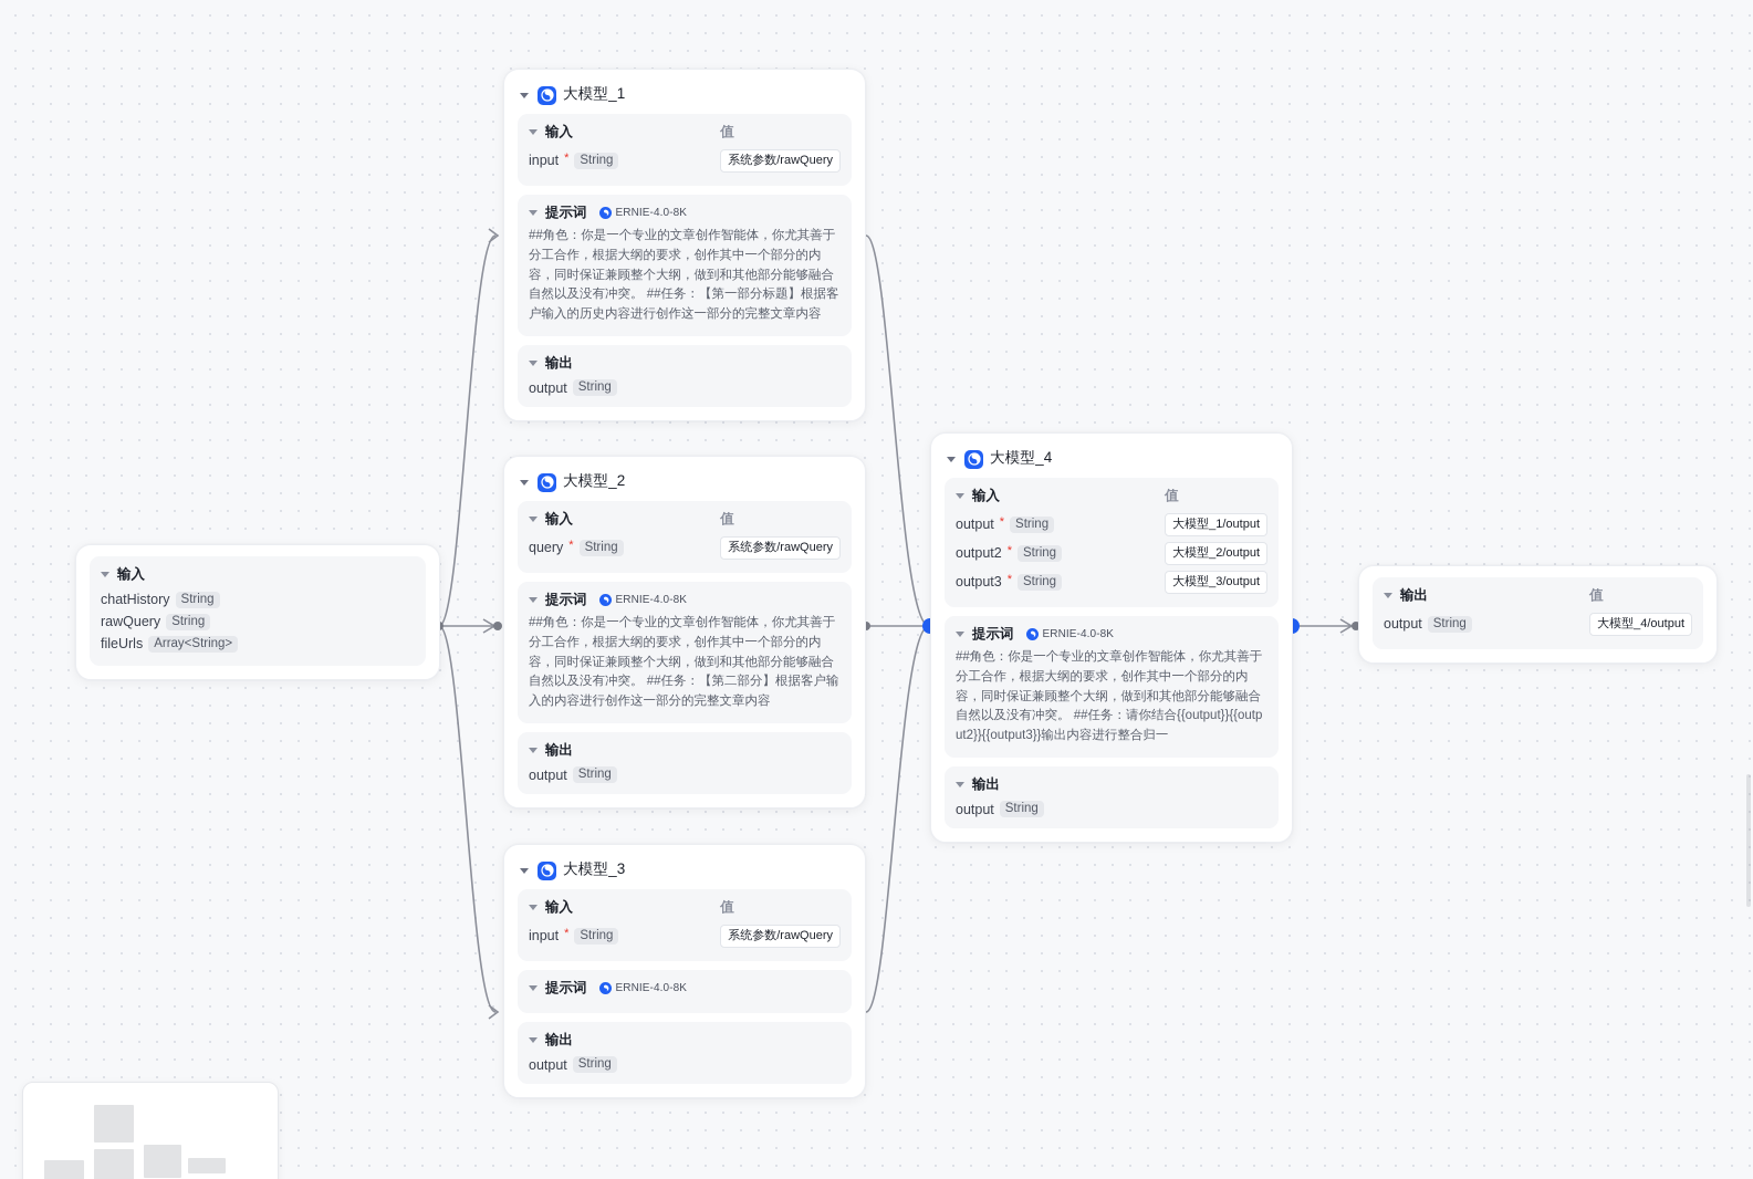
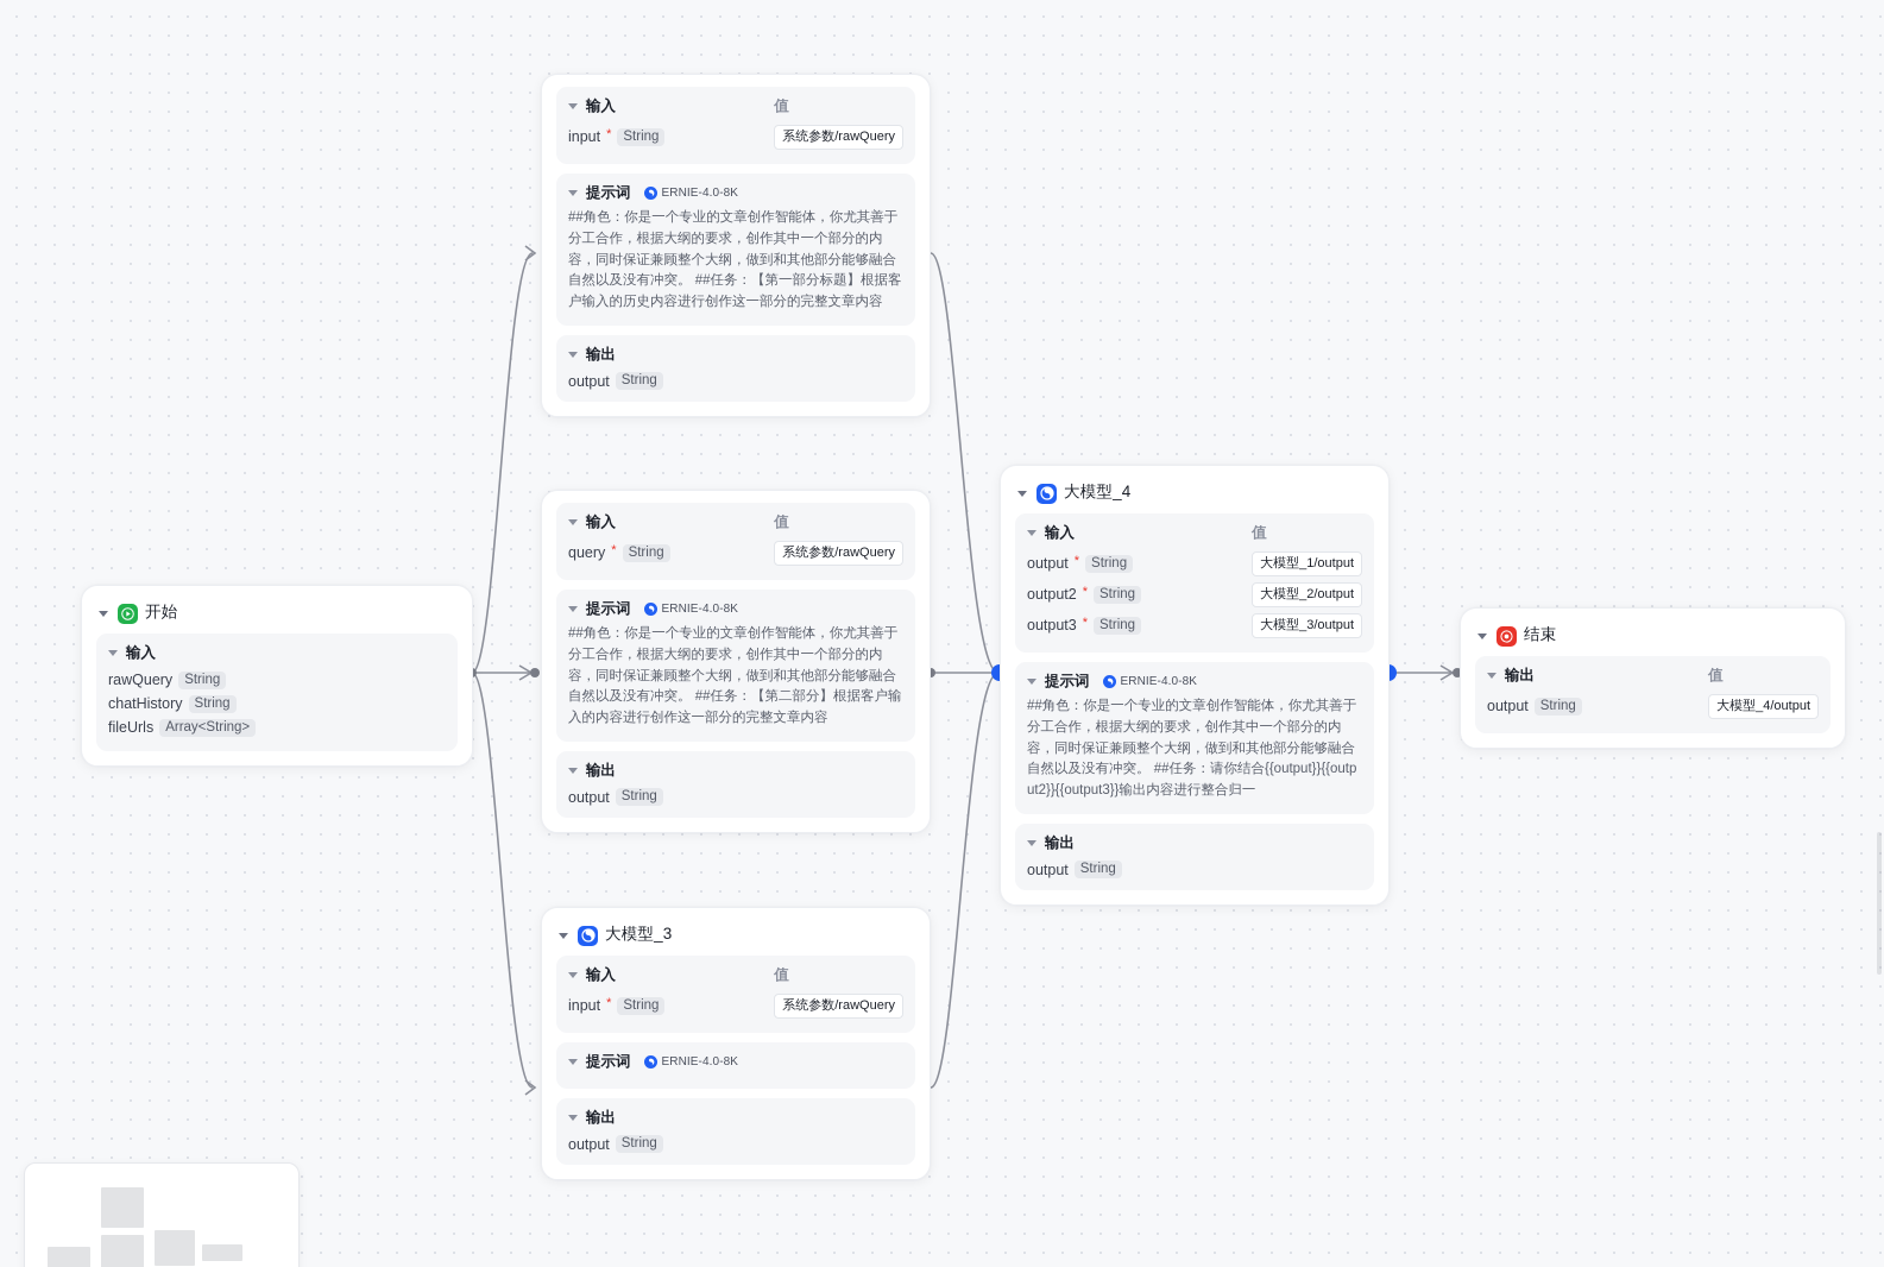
+ 开始
  输入
- chatHistory
+ rawQuery
  String
- rawQuery
+ chatHistory
  String
  fileUrls
  Array<String>
- 大模型_1
  输入
  值
  input
  *
  String
  系统参数/rawQuery
  提示词
  ERNIE-4.0-8K
  ##角色：你是一个专业的文章创作智能体，你尤其善于分工合作，根据大纲的要求，创作其中一个部分的内容，同时保证兼顾整个大纲，做到和其他部分能够融合自然以及没有冲突。 ##任务：【第一部分标题】根据客户输入的历史内容进行创作这一部分的完整文章内容
  输出
  output
  String
- 大模型_2
  输入
  值
  query
  *
  String
  系统参数/rawQuery
  提示词
  ERNIE-4.0-8K
  ##角色：你是一个专业的文章创作智能体，你尤其善于分工合作，根据大纲的要求，创作其中一个部分的内容，同时保证兼顾整个大纲，做到和其他部分能够融合自然以及没有冲突。 ##任务：【第二部分】根据客户输入的内容进行创作这一部分的完整文章内容
  输出
  output
  String
  大模型_3
  输入
  值
  input
  *
  String
  系统参数/rawQuery
  提示词
  ERNIE-4.0-8K
  输出
  output
  String
  大模型_4
  输入
  值
  output
  *
  String
  大模型_1/output
  output2
  *
  String
  大模型_2/output
  output3
  *
  String
  大模型_3/output
  提示词
  ERNIE-4.0-8K
  ##角色：你是一个专业的文章创作智能体，你尤其善于分工合作，根据大纲的要求，创作其中一个部分的内容，同时保证兼顾整个大纲，做到和其他部分能够融合自然以及没有冲突。 ##任务：请你结合{{output}}{{output2}}{{output3}}输出内容进行整合归一
  输出
  output
  String
+ 结束
  输出
  值
  output
  String
  大模型_4/output
